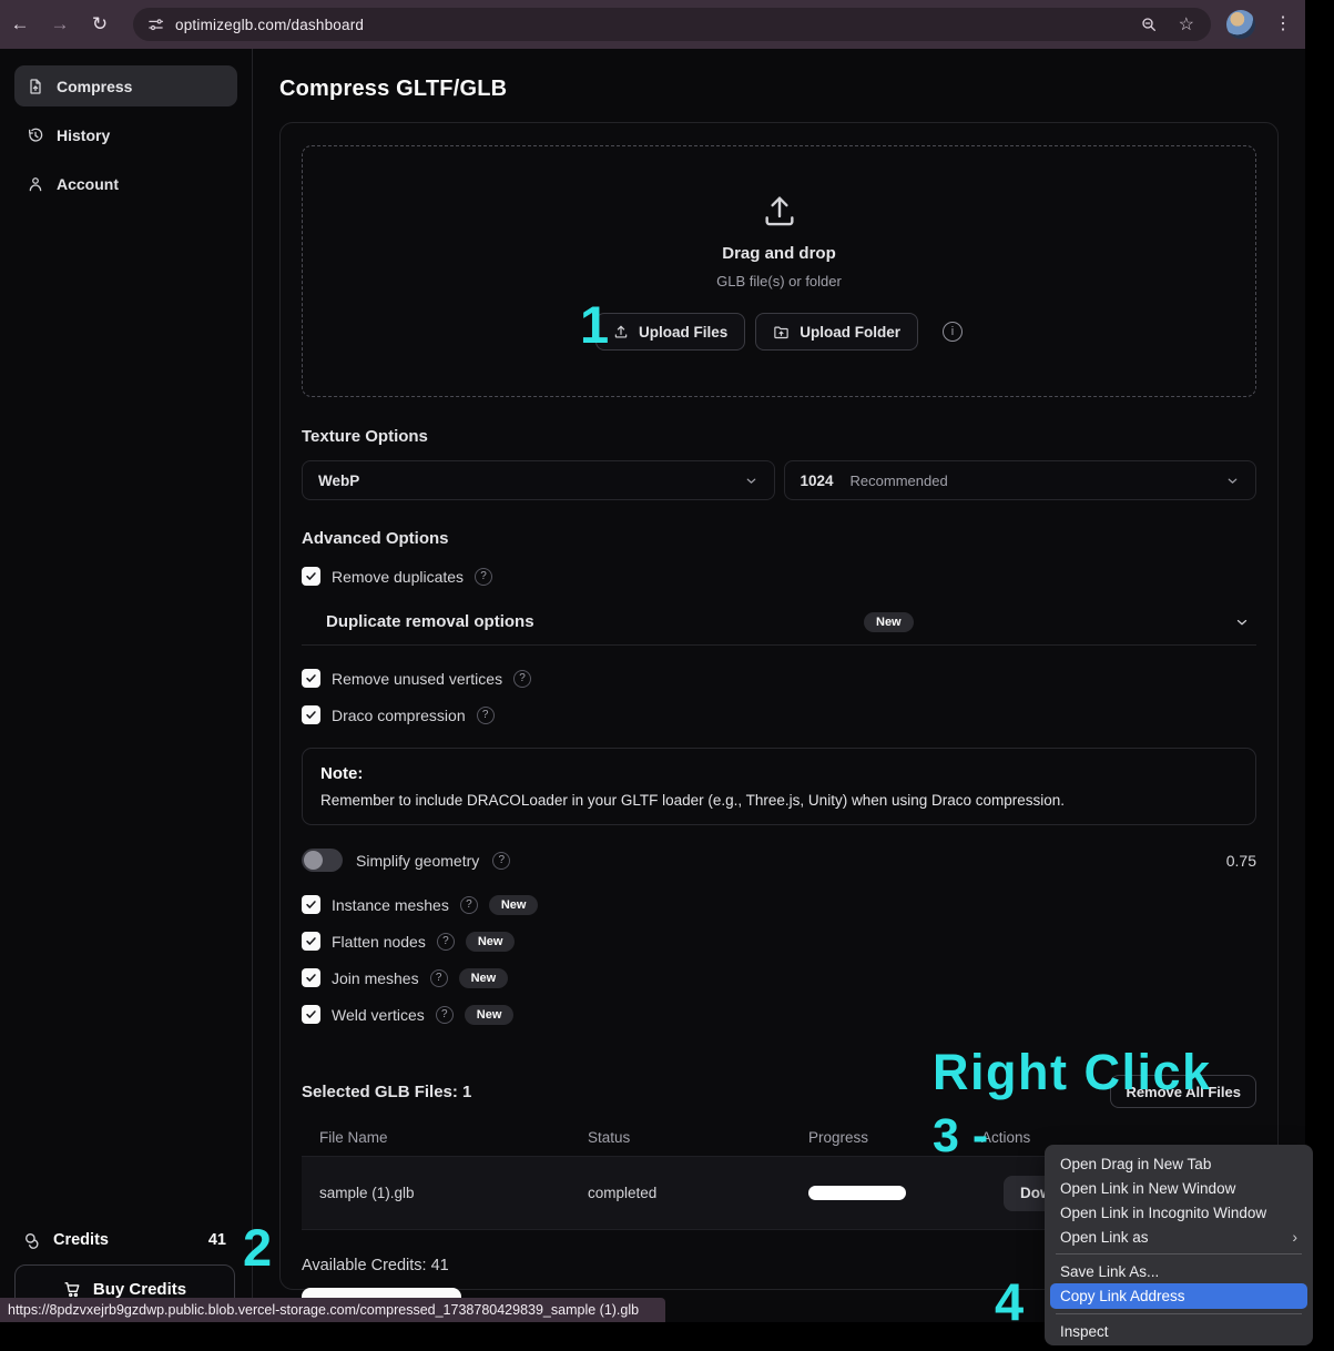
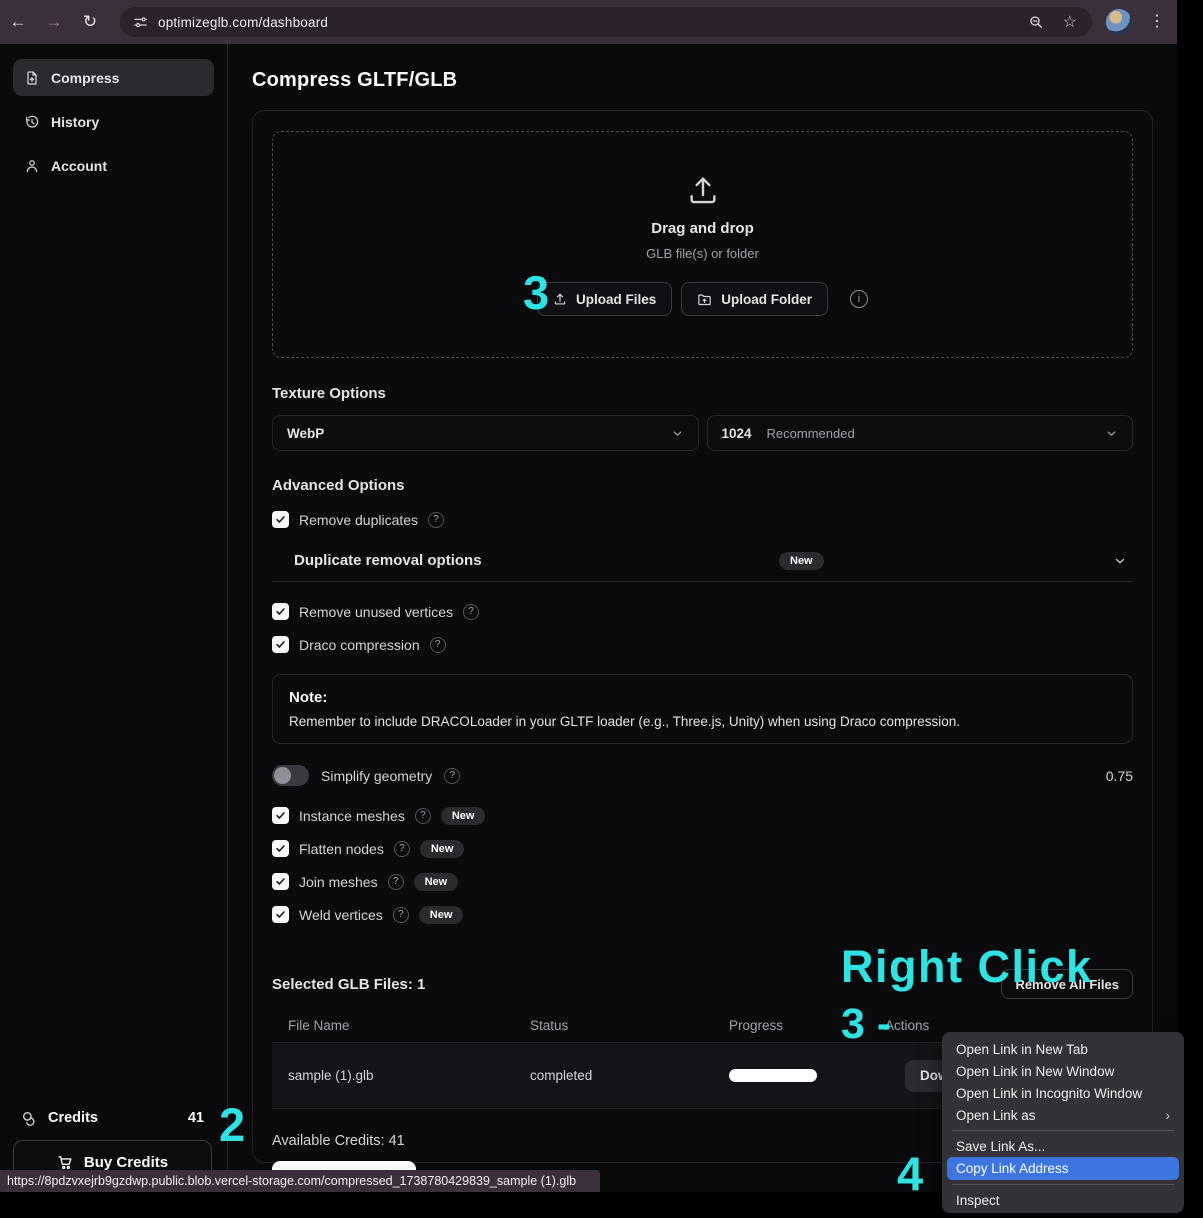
  ←
  →
  ↻
  optimizeglb.com/dashboard
  ☆
  ⋮
  Compress
  History
  Account
  Credits
  41
  Buy Credits
  Compress GLTF/GLB
  Drag and drop
  GLB file(s) or folder
  Upload Files
  Upload Folder
  i
  Texture Options
  WebP
  1024
  Recommended
  Advanced Options
  Remove duplicates
  ?
  Duplicate removal options
  New
  Remove unused vertices
  ?
  Draco compression
  ?
  Note:
  Remember to include DRACOLoader in your GLTF loader (e.g., Three.js, Unity) when using Draco compression.
  Simplify geometry
  ?
  0.75
  Instance meshes
  ?
  New
  Flatten nodes
  ?
  New
  Join meshes
  ?
  New
  Weld vertices
  ?
  New
  Selected GLB Files: 1
  Remove All Files
  File Name
  Status
  Progress
  Actions
  sample (1).glb
  completed
  Available Credits: 41
  https://8pdzvxejrb9gzdwp.public.blob.vercel-storage.com/compressed_1738780429839_sample (1).glb
- Open Drag in New Tab
+ Open Link in New Tab
  Open Link in New Window
  Open Link in Incognito Window
  Open Link as
  ›
  Save Link As...
  Copy Link Address
  Inspect
- 1
+ 3
  2
  3 -
  4
  Right Click
